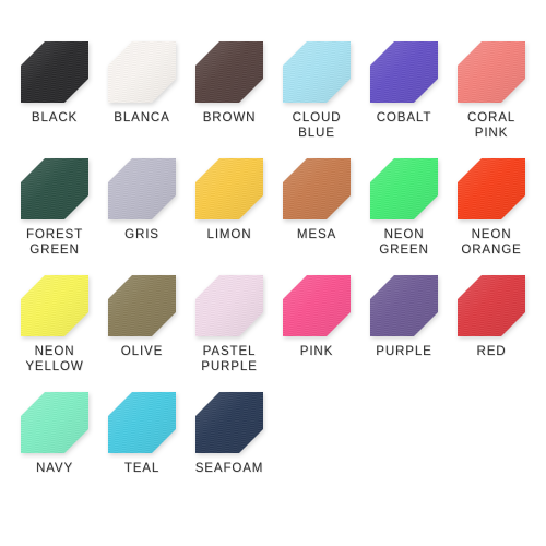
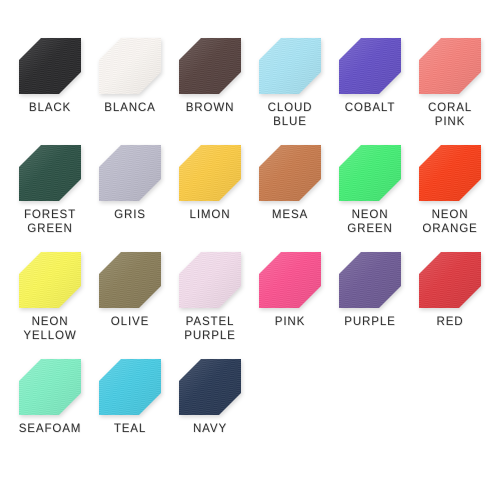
  BLACK
  BLANCA
  BROWN
  CLOUD
  BLUE
  COBALT
  CORAL
  PINK
  FOREST
  GREEN
  GRIS
  LIMON
  MESA
  NEON
  GREEN
  NEON
  ORANGE
  NEON
  YELLOW
  OLIVE
  PASTEL
  PURPLE
  PINK
  PURPLE
  RED
- NAVY
+ SEAFOAM
  TEAL
- SEAFOAM
+ NAVY
